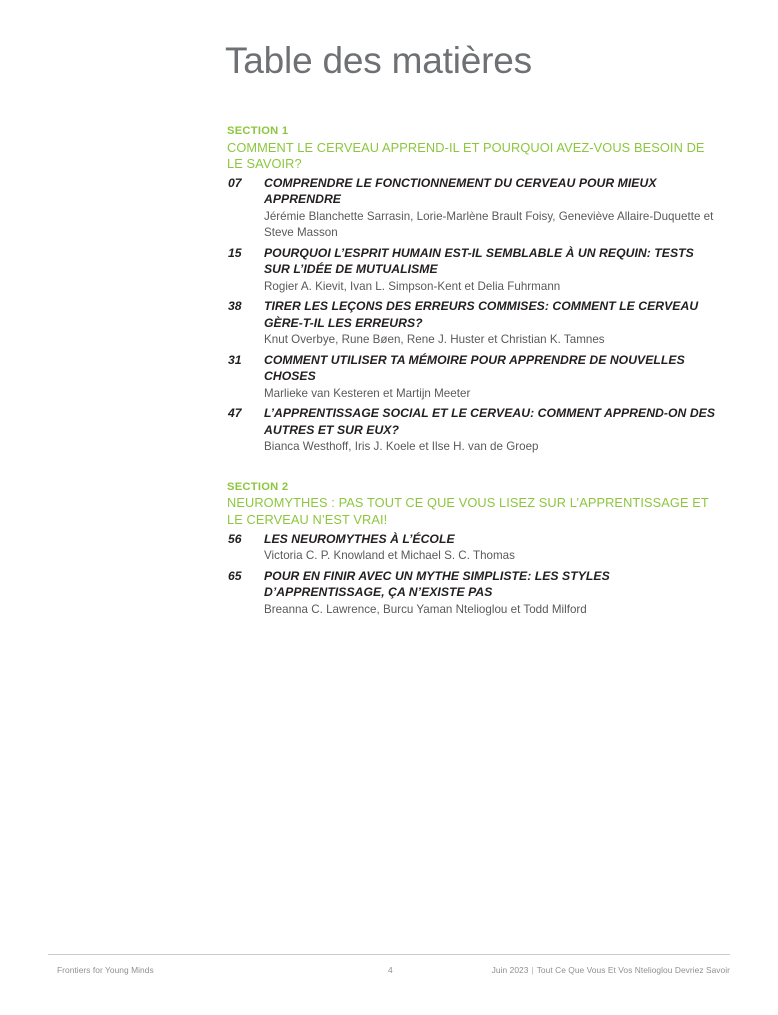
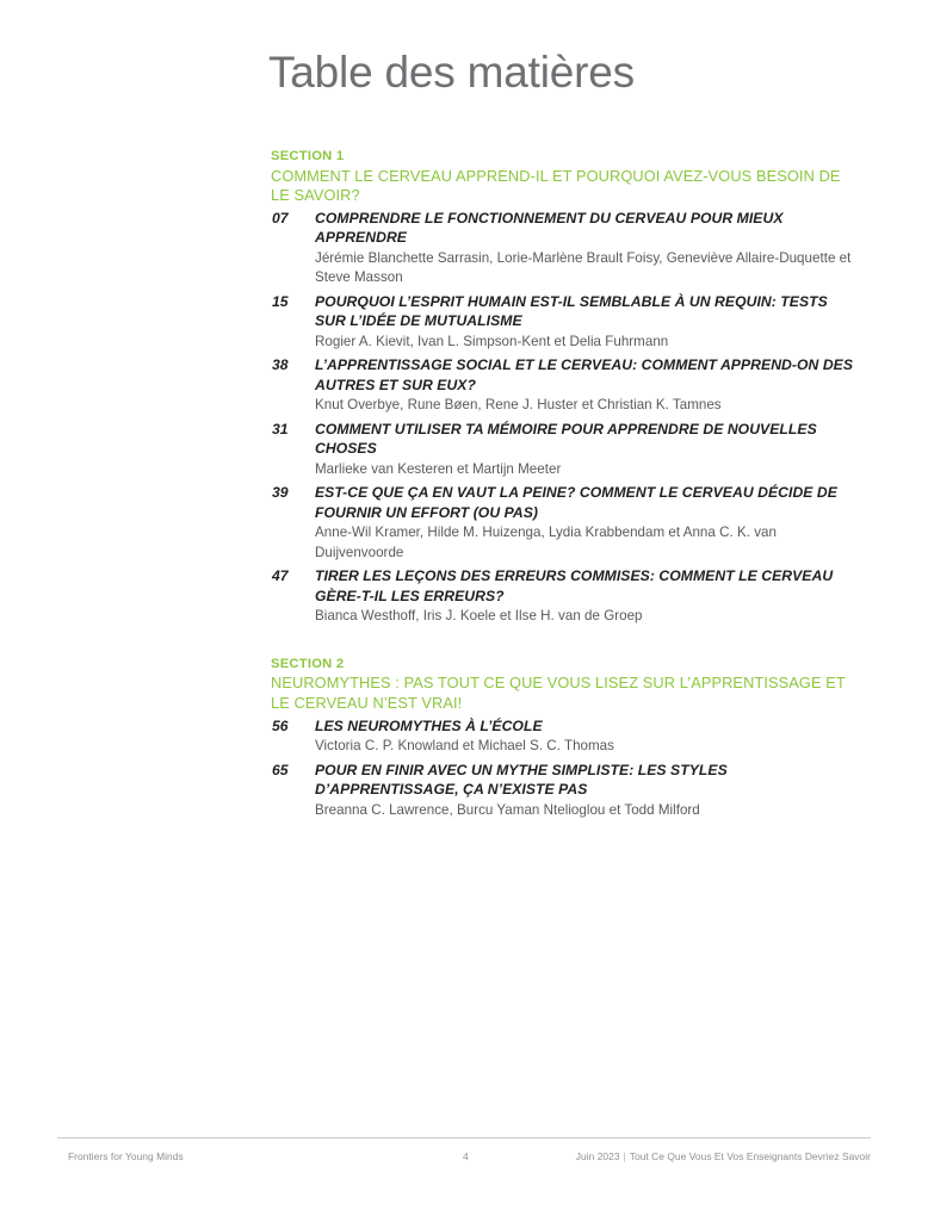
  Table des matières
  SECTION 1
  COMMENT LE CERVEAU APPREND-IL ET POURQUOI AVEZ-VOUS BESOIN DE LE SAVOIR?
  07
  COMPRENDRE LE FONCTIONNEMENT DU CERVEAU POUR MIEUX APPRENDRE
  Jérémie Blanchette Sarrasin, Lorie-Marlène Brault Foisy, Geneviève Allaire-Duquette et Steve Masson
  15
  POURQUOI L’ESPRIT HUMAIN EST-IL SEMBLABLE À UN REQUIN: TESTS SUR L’IDÉE DE MUTUALISME
  Rogier A. Kievit, Ivan L. Simpson-Kent et Delia Fuhrmann
  38
- TIRER LES LEÇONS DES ERREURS COMMISES: COMMENT LE CERVEAU GÈRE-T-IL LES ERREURS?
+ L’APPRENTISSAGE SOCIAL ET LE CERVEAU: COMMENT APPREND-ON DES AUTRES ET SUR EUX?
  Knut Overbye, Rune Bøen, Rene J. Huster et Christian K. Tamnes
  31
  COMMENT UTILISER TA MÉMOIRE POUR APPRENDRE DE NOUVELLES CHOSES
  Marlieke van Kesteren et Martijn Meeter
+ 39
+ EST-CE QUE ÇA EN VAUT LA PEINE? COMMENT LE CERVEAU DÉCIDE DE FOURNIR UN EFFORT (OU PAS)
+ Anne-Wil Kramer, Hilde M. Huizenga, Lydia Krabbendam et Anna C. K. van Duijvenvoorde
  47
- L’APPRENTISSAGE SOCIAL ET LE CERVEAU: COMMENT APPREND-ON DES AUTRES ET SUR EUX?
+ TIRER LES LEÇONS DES ERREURS COMMISES: COMMENT LE CERVEAU GÈRE-T-IL LES ERREURS?
  Bianca Westhoff, Iris J. Koele et Ilse H. van de Groep
  SECTION 2
  NEUROMYTHES : PAS TOUT CE QUE VOUS LISEZ SUR L’APPRENTISSAGE ET LE CERVEAU N’EST VRAI!
  56
  LES NEUROMYTHES À L’ÉCOLE
  Victoria C. P. Knowland et Michael S. C. Thomas
  65
  POUR EN FINIR AVEC UN MYTHE SIMPLISTE: LES STYLES D’APPRENTISSAGE, ÇA N’EXISTE PAS
  Breanna C. Lawrence, Burcu Yaman Ntelioglou et Todd Milford
  Frontiers for Young Minds
  4
- Juin 2023 | Tout Ce Que Vous Et Vos Ntelioglou Devriez Savoir
+ Juin 2023 | Tout Ce Que Vous Et Vos Enseignants Devriez Savoir
